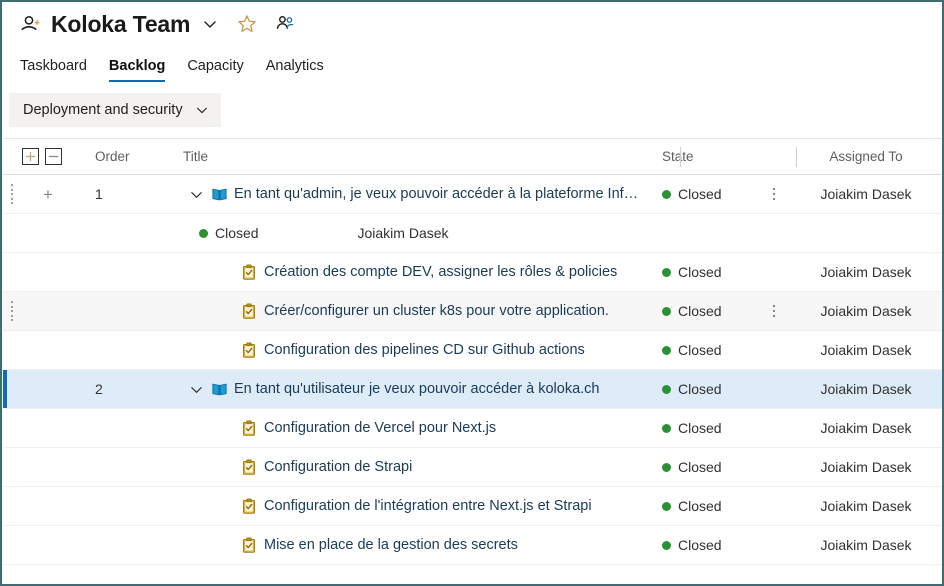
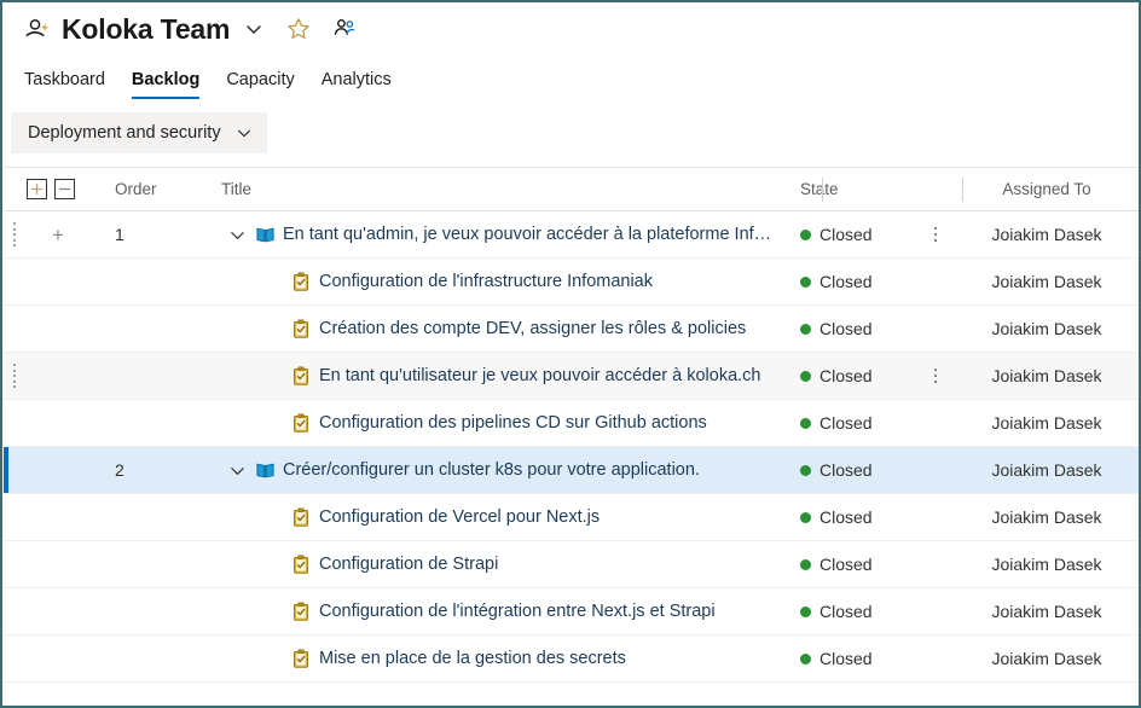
  Koloka Team
  Taskboard
  Backlog
  Capacity
  Analytics
  Deployment and security
  Order
  Title
  State
  Assigned To
  +
  1
  En tant qu'admin, je veux pouvoir accéder à la plateforme Infom
  Closed
  Joiakim Dasek
+ Configuration de l'infrastructure Infomaniak
  Closed
  Joiakim Dasek
  Création des compte DEV, assigner les rôles & policies
  Closed
  Joiakim Dasek
- Créer/configurer un cluster k8s pour votre application.
+ En tant qu'utilisateur je veux pouvoir accéder à koloka.ch
  Closed
  Joiakim Dasek
  Configuration des pipelines CD sur Github actions
  Closed
  Joiakim Dasek
  2
- En tant qu'utilisateur je veux pouvoir accéder à koloka.ch
+ Créer/configurer un cluster k8s pour votre application.
  Closed
  Joiakim Dasek
  Configuration de Vercel pour Next.js
  Closed
  Joiakim Dasek
  Configuration de Strapi
  Closed
  Joiakim Dasek
  Configuration de l'intégration entre Next.js et Strapi
  Closed
  Joiakim Dasek
  Mise en place de la gestion des secrets
  Closed
  Joiakim Dasek
